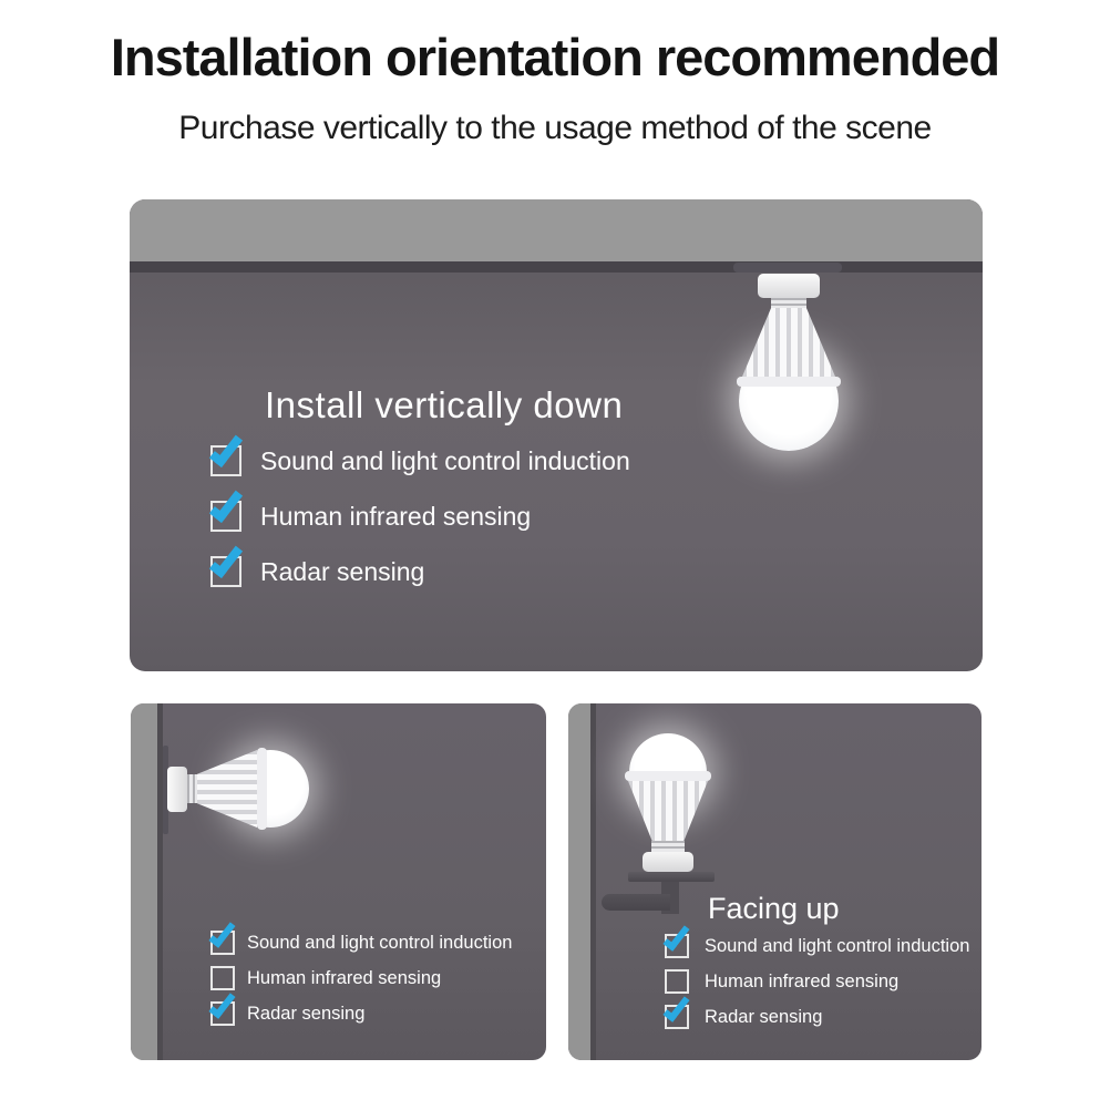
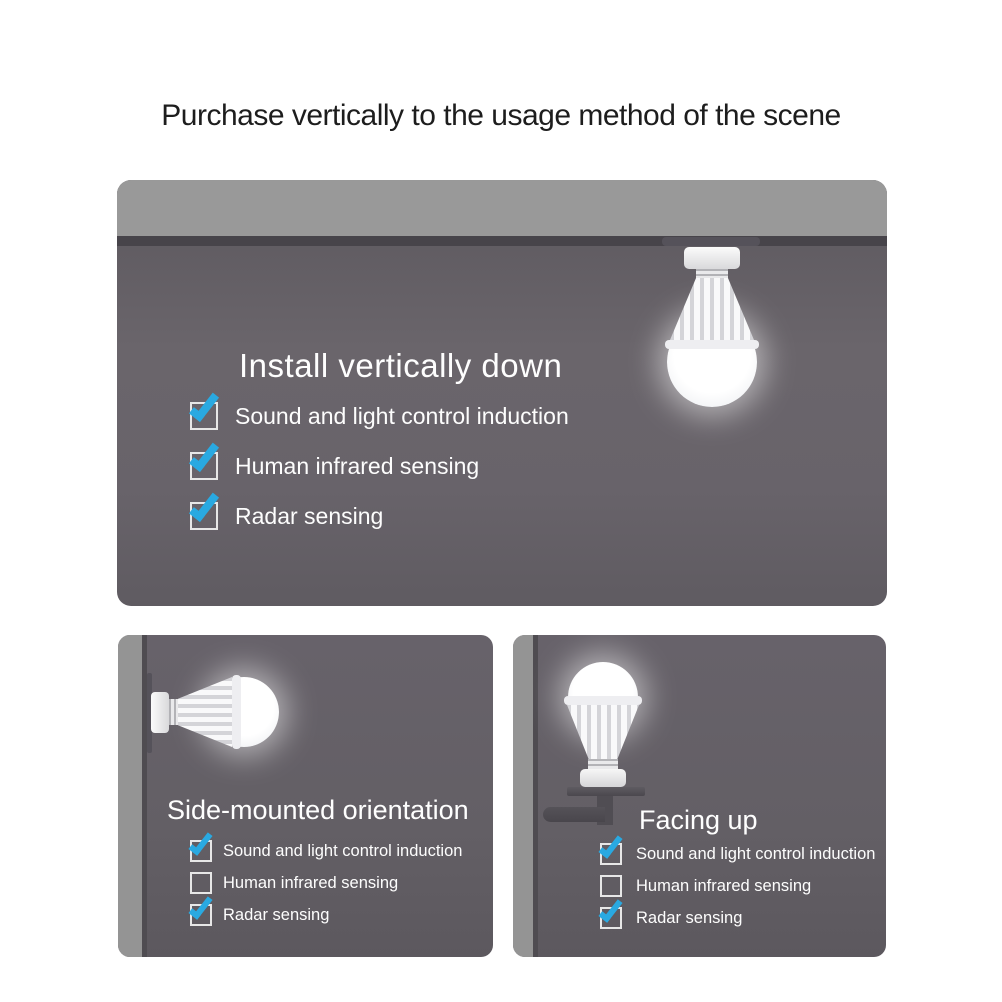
- Installation orientation recommended
  Purchase vertically to the usage method of the scene
  Install vertically down
  Sound and light control induction
  Human infrared sensing
  Radar sensing
+ Side-mounted orientation
  Sound and light control induction
  Human infrared sensing
  Radar sensing
  Facing up
  Sound and light control induction
  Human infrared sensing
  Radar sensing
